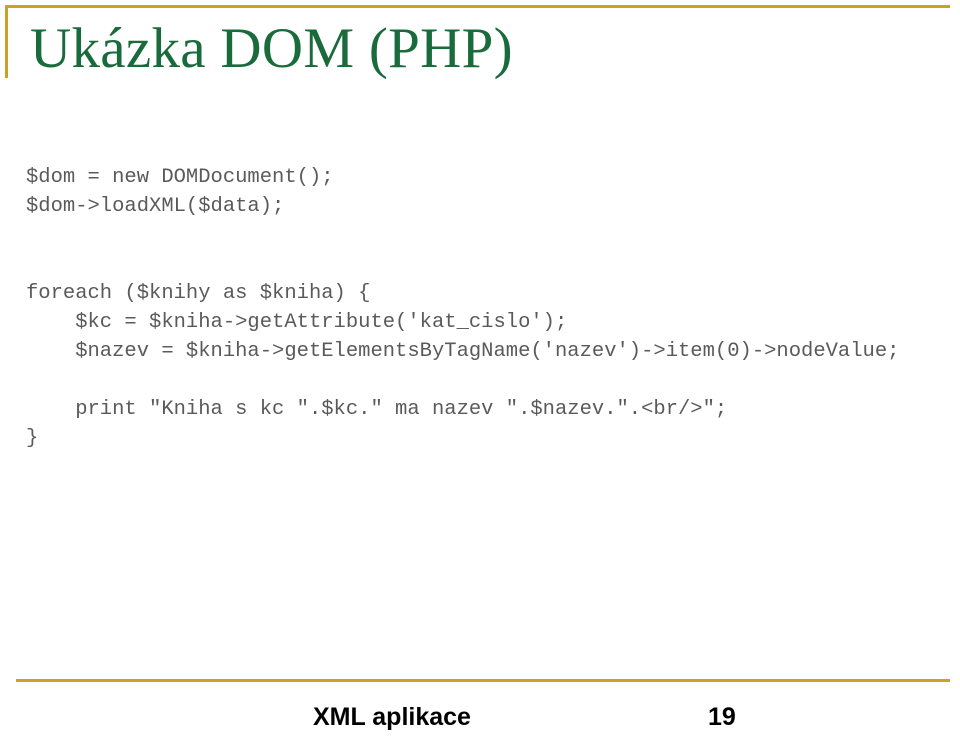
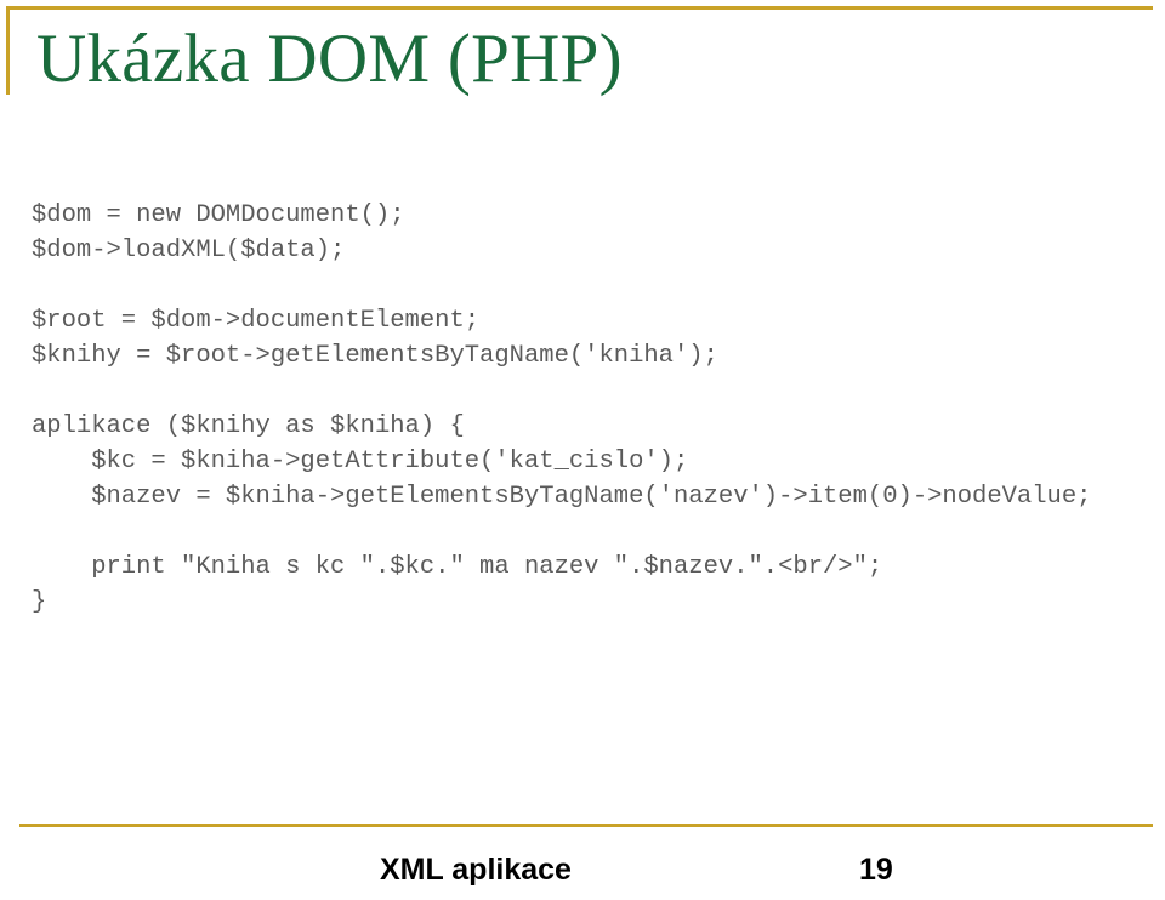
  Ukázka DOM (PHP)
  $dom = new DOMDocument();
  $dom->loadXML($data);
+ $root = $dom->documentElement;
+ $knihy = $root->getElementsByTagName('kniha');
- foreach ($knihy as $kniha) {
+ aplikace ($knihy as $kniha) {
  $kc = $kniha->getAttribute('kat_cislo');
  $nazev = $kniha->getElementsByTagName('nazev')->item(0)->nodeValue;
  print "Kniha s kc ".$kc." ma nazev ".$nazev.".<br/>";
  }
  XML aplikace
  19
